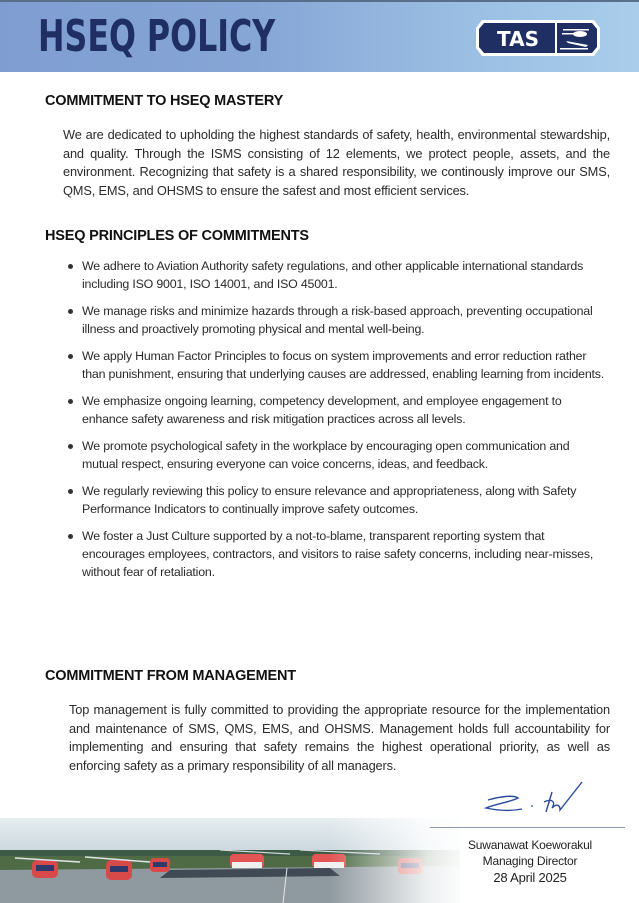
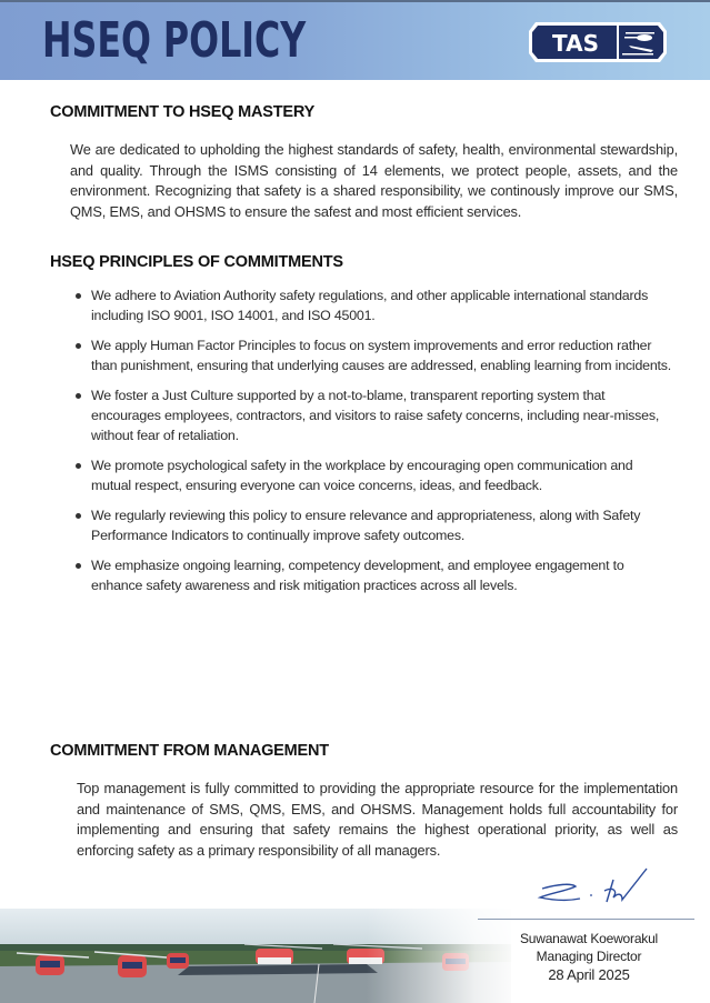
  HSEQ POLICY
  TAS
  COMMITMENT TO HSEQ MASTERY
- We are dedicated to upholding the highest standards of safety, health, environmental stewardship, and quality. Through the ISMS consisting of 12 elements, we protect people, assets, and the environment. Recognizing that safety is a shared responsibility, we continously improve our SMS, QMS, EMS, and OHSMS to ensure the safest and most efficient services.
+ We are dedicated to upholding the highest standards of safety, health, environmental stewardship, and quality. Through the ISMS consisting of 14 elements, we protect people, assets, and the environment. Recognizing that safety is a shared responsibility, we continously improve our SMS, QMS, EMS, and OHSMS to ensure the safest and most efficient services.
  HSEQ PRINCIPLES OF COMMITMENTS
  We adhere to Aviation Authority safety regulations, and other applicable international standards including ISO 9001, ISO 14001, and ISO 45001.
- We manage risks and minimize hazards through a risk-based approach, preventing occupational illness and proactively promoting physical and mental well-being.
  We apply Human Factor Principles to focus on system improvements and error reduction rather than punishment, ensuring that underlying causes are addressed, enabling learning from incidents.
- We emphasize ongoing learning, competency development, and employee engagement to enhance safety awareness and risk mitigation practices across all levels.
+ We foster a Just Culture supported by a not-to-blame, transparent reporting system that encourages employees, contractors, and visitors to raise safety concerns, including near-misses, without fear of retaliation.
  We promote psychological safety in the workplace by encouraging open communication and mutual respect, ensuring everyone can voice concerns, ideas, and feedback.
  We regularly reviewing this policy to ensure relevance and appropriateness, along with Safety Performance Indicators to continually improve safety outcomes.
- We foster a Just Culture supported by a not-to-blame, transparent reporting system that encourages employees, contractors, and visitors to raise safety concerns, including near-misses, without fear of retaliation.
+ We emphasize ongoing learning, competency development, and employee engagement to enhance safety awareness and risk mitigation practices across all levels.
  COMMITMENT FROM MANAGEMENT
  Top management is fully committed to providing the appropriate resource for the implementation and maintenance of SMS, QMS, EMS, and OHSMS. Management holds full accountability for implementing and ensuring that safety remains the highest operational priority, as well as enforcing safety as a primary responsibility of all managers.
  Suwanawat Koeworakul
  Managing Director
  28 April 2025
